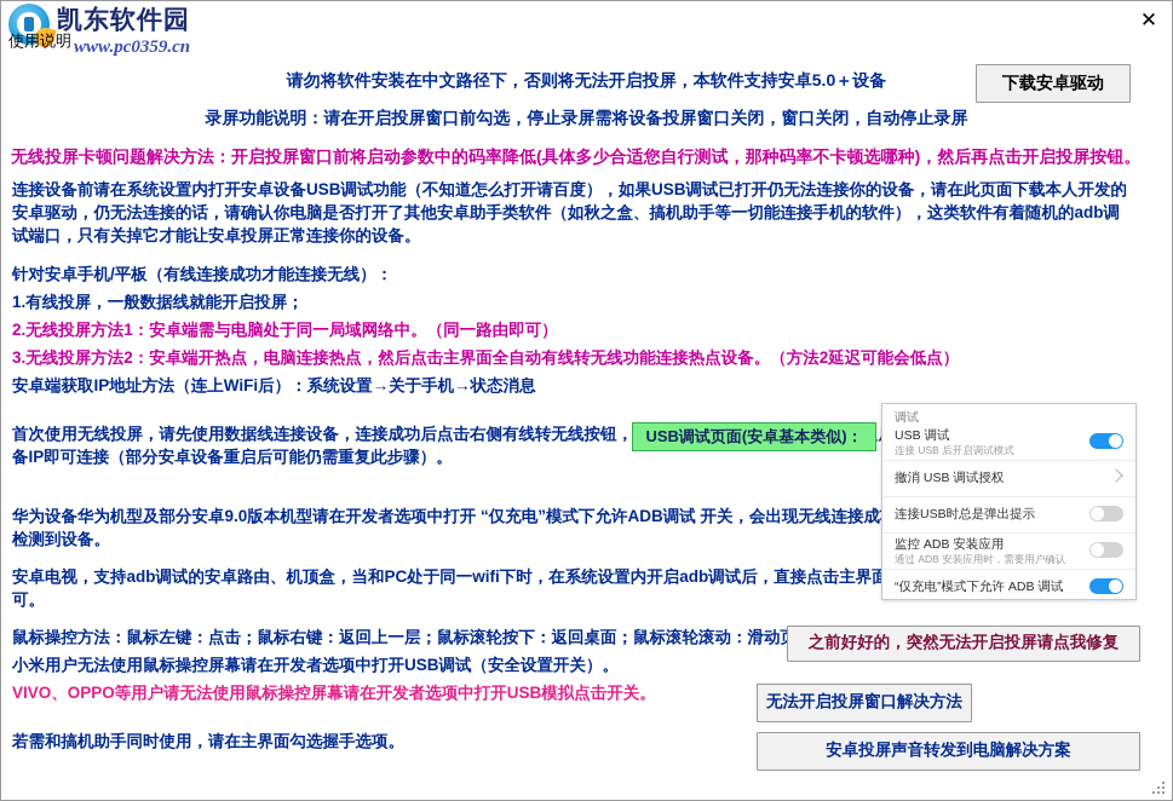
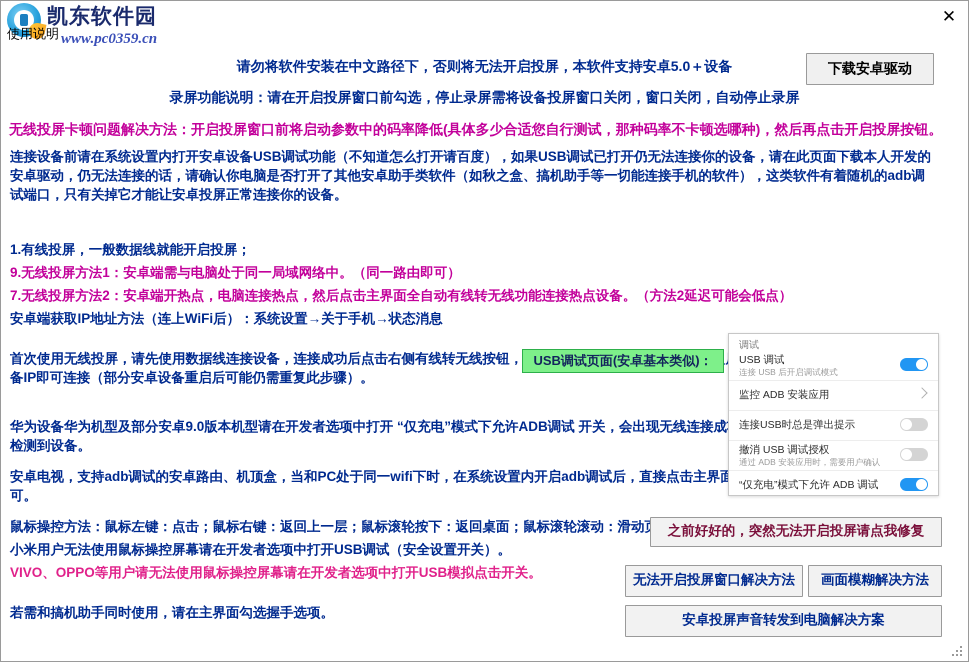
  凯东软件园
  www.pc0359.cn
  使用说明
  ✕
  请勿将软件安装在中文路径下，否则将无法开启投屏，本软件支持安卓5.0＋设备
  录屏功能说明：请在开启投屏窗口前勾选，停止录屏需将设备投屏窗口关闭，窗口关闭，自动停止录屏
  无线投屏卡顿问题解决方法：开启投屏窗口前将启动参数中的码率降低(具体多少合适您自行测试，那种码率不卡顿选哪种)，然后再点击开启投屏按钮。
  下载安卓驱动
  连接设备前请在系统设置内打开安卓设备USB调试功能（不知道怎么打开请百度），如果USB调试已打开仍无法连接你的设备，请在此页面下载本人开发的安卓驱动，仍无法连接的话，请确认你电脑是否打开了其他安卓助手类软件（如秋之盒、搞机助手等一切能连接手机的软件），这类软件有着随机的adb调试端口，只有关掉它才能让安卓投屏正常连接你的设备。
- 针对安卓手机/平板（有线连接成功才能连接无线）：
  1.有线投屏，一般数据线就能开启投屏；
- 2.无线投屏方法1：安卓端需与电脑处于同一局域网络中。（同一路由即可）
+ 9.无线投屏方法1：安卓端需与电脑处于同一局域网络中。（同一路由即可）
- 3.无线投屏方法2：安卓端开热点，电脑连接热点，然后点击主界面全自动有线转无线功能连接热点设备。（方法2延迟可能会低点）
+ 7.无线投屏方法2：安卓端开热点，电脑连接热点，然后点击主界面全自动有线转无线功能连接热点设备。（方法2延迟可能会低点）
  安卓端获取IP地址方法（连上WiFi后）：系统设置→关于手机→状态消息
  华为设备华为机型及部分安卓9.0版本机型请在开发者选项中打开 “仅充电”模式下允许ADB调试 开关，会出现无线连接成检测到设备。
  安卓电视，支持adb调试的安卓路由、机顶盒，当和PC处于同一wifi下时，在系统设置内开启adb调试后，直接点击主界面可。
  鼠标操控方法：鼠标左键：点击；鼠标右键：返回上一层；鼠标滚轮按下：返回桌面；鼠标滚轮滚动：滑动
  小米用户无法使用鼠标操控屏幕请在开发者选项中打开USB调试（安全设置开关）。
  VIVO、OPPO等用户请无法使用鼠标操控屏幕请在开发者选项中打开USB模拟点击开关。
  若需和搞机助手同时使用，请在主界面勾选握手选项。
  USB调试页面(安卓基本类似)：
  调试
  USB 调试
  连接 USB 后开启调试模式
- 撤消 USB 调试授权
+ 监控 ADB 安装应用
  连接USB时总是弹出提示
- 监控 ADB 安装应用
+ 撤消 USB 调试授权
  通过 ADB 安装应用时，需要用户确认
  “仅充电”模式下允许 ADB 调试
  之前好好的，突然无法开启投屏请点我修复
  无法开启投屏窗口解决方法
+ 画面模糊解决方法
  安卓投屏声音转发到电脑解决方案
